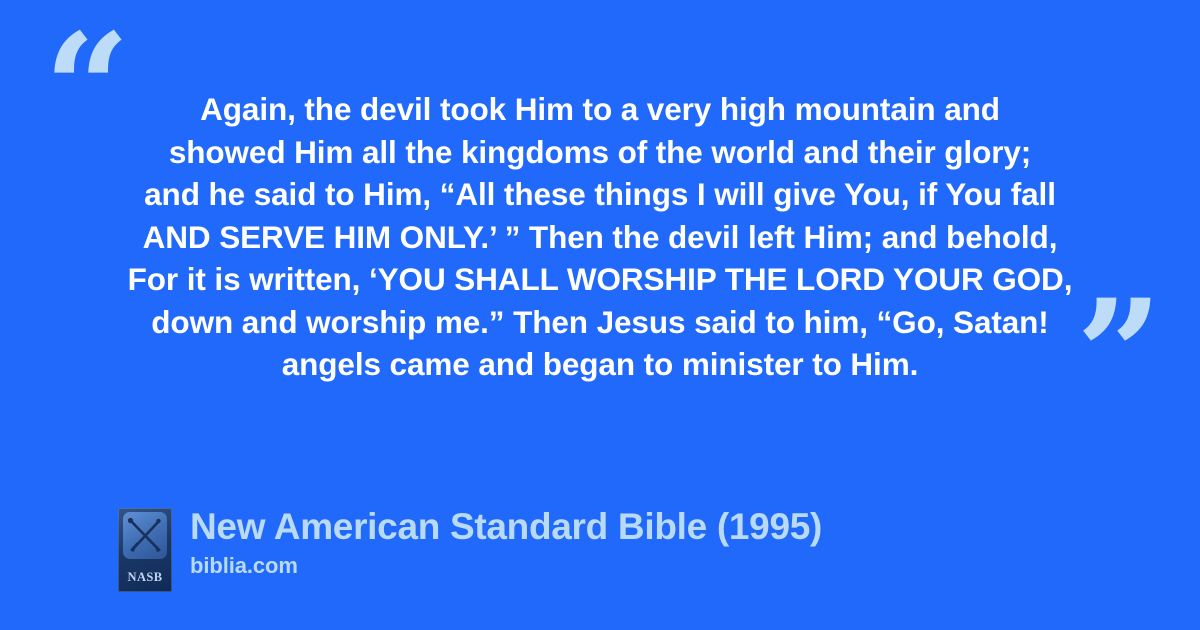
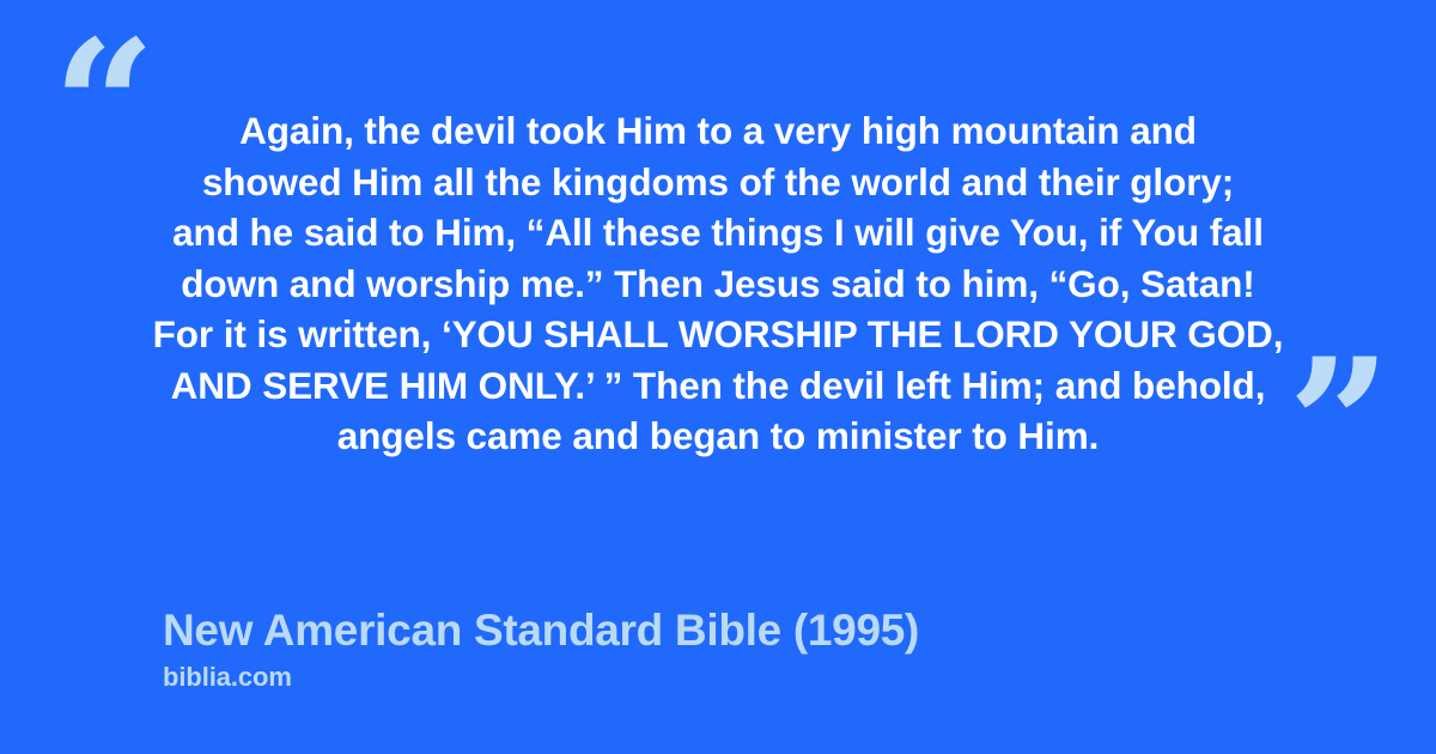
  “
  ”
  Again, the devil took Him to a very high mountain and
  showed Him all the kingdoms of the world and their glory;
  and he said to Him, “All these things I will give You, if You fall
- AND SERVE HIM ONLY.’ ” Then the devil left Him; and behold,
+ down and worship me.” Then Jesus said to him, “Go, Satan!
  For it is written, ‘YOU SHALL WORSHIP THE LORD YOUR GOD,
- down and worship me.” Then Jesus said to him, “Go, Satan!
+ AND SERVE HIM ONLY.’ ” Then the devil left Him; and behold,
  angels came and began to minister to Him.
- NASB
  New American Standard Bible (1995)
  biblia.com
